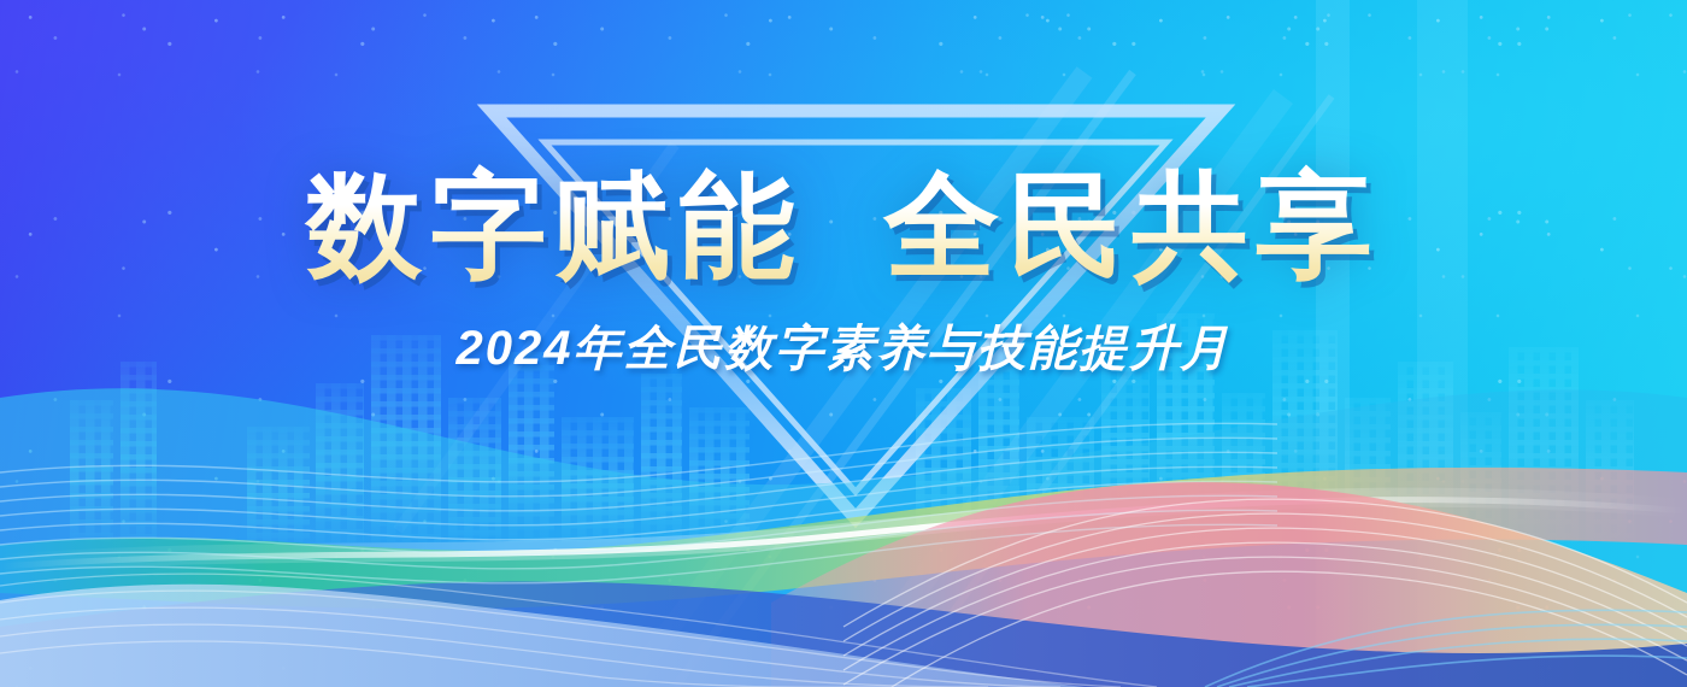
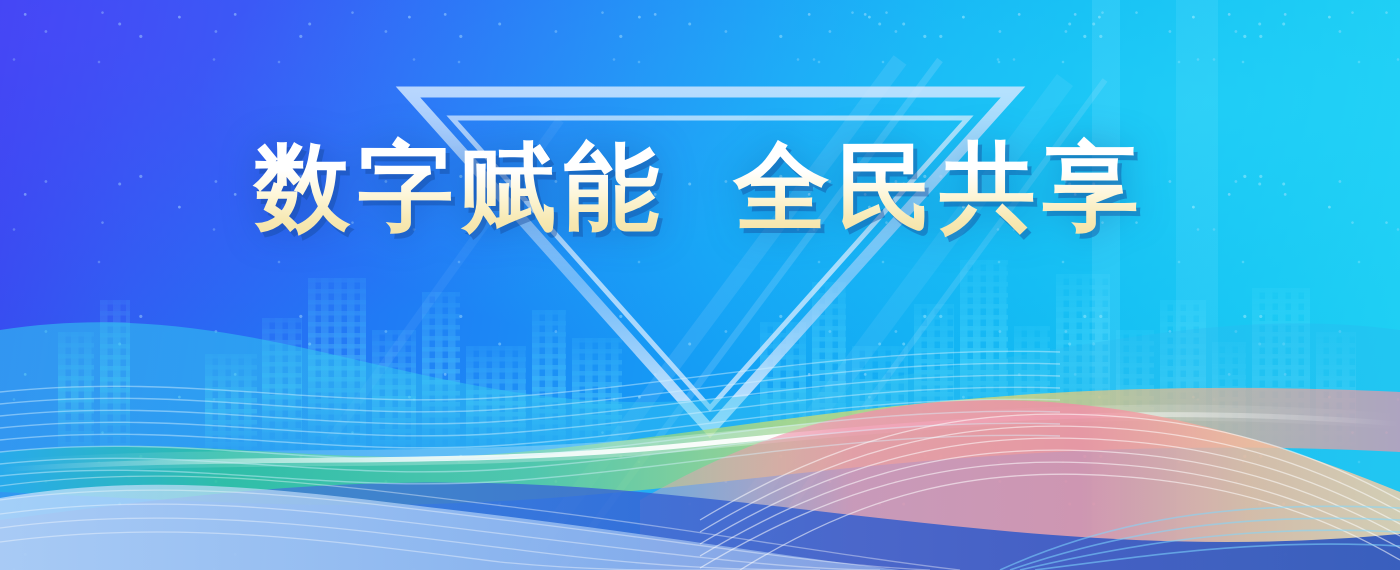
  数字赋能 全民共享
- 2024年全民数字素养与技能提升月
